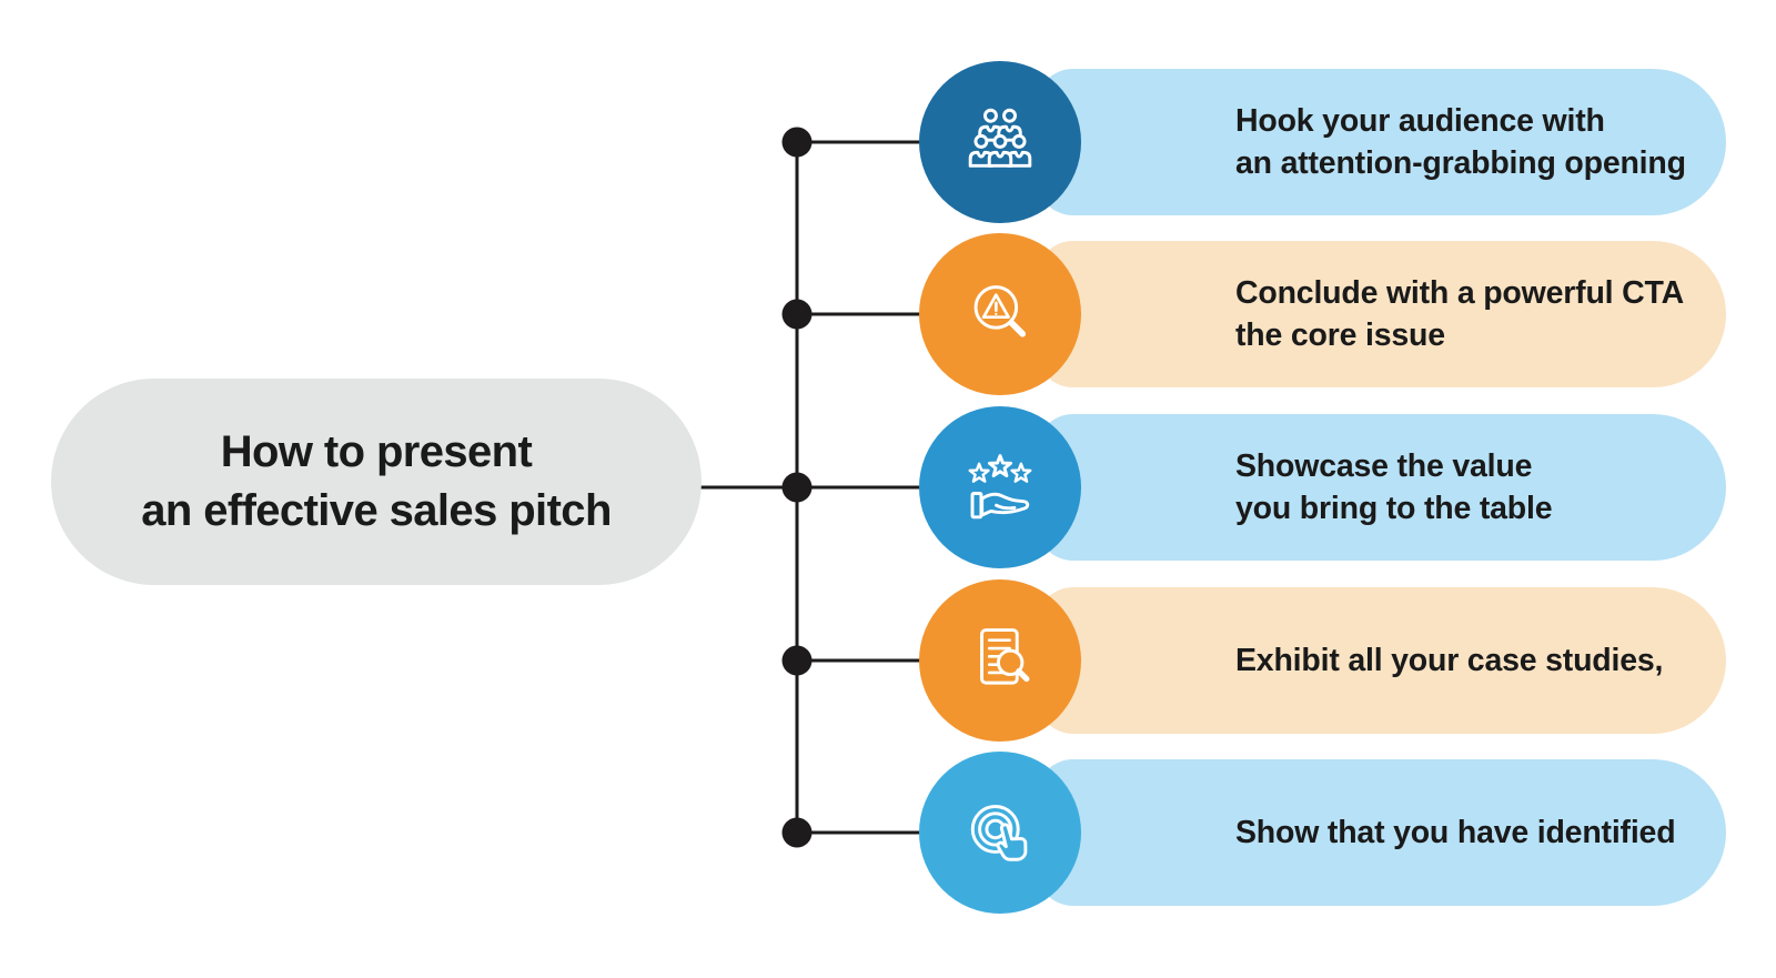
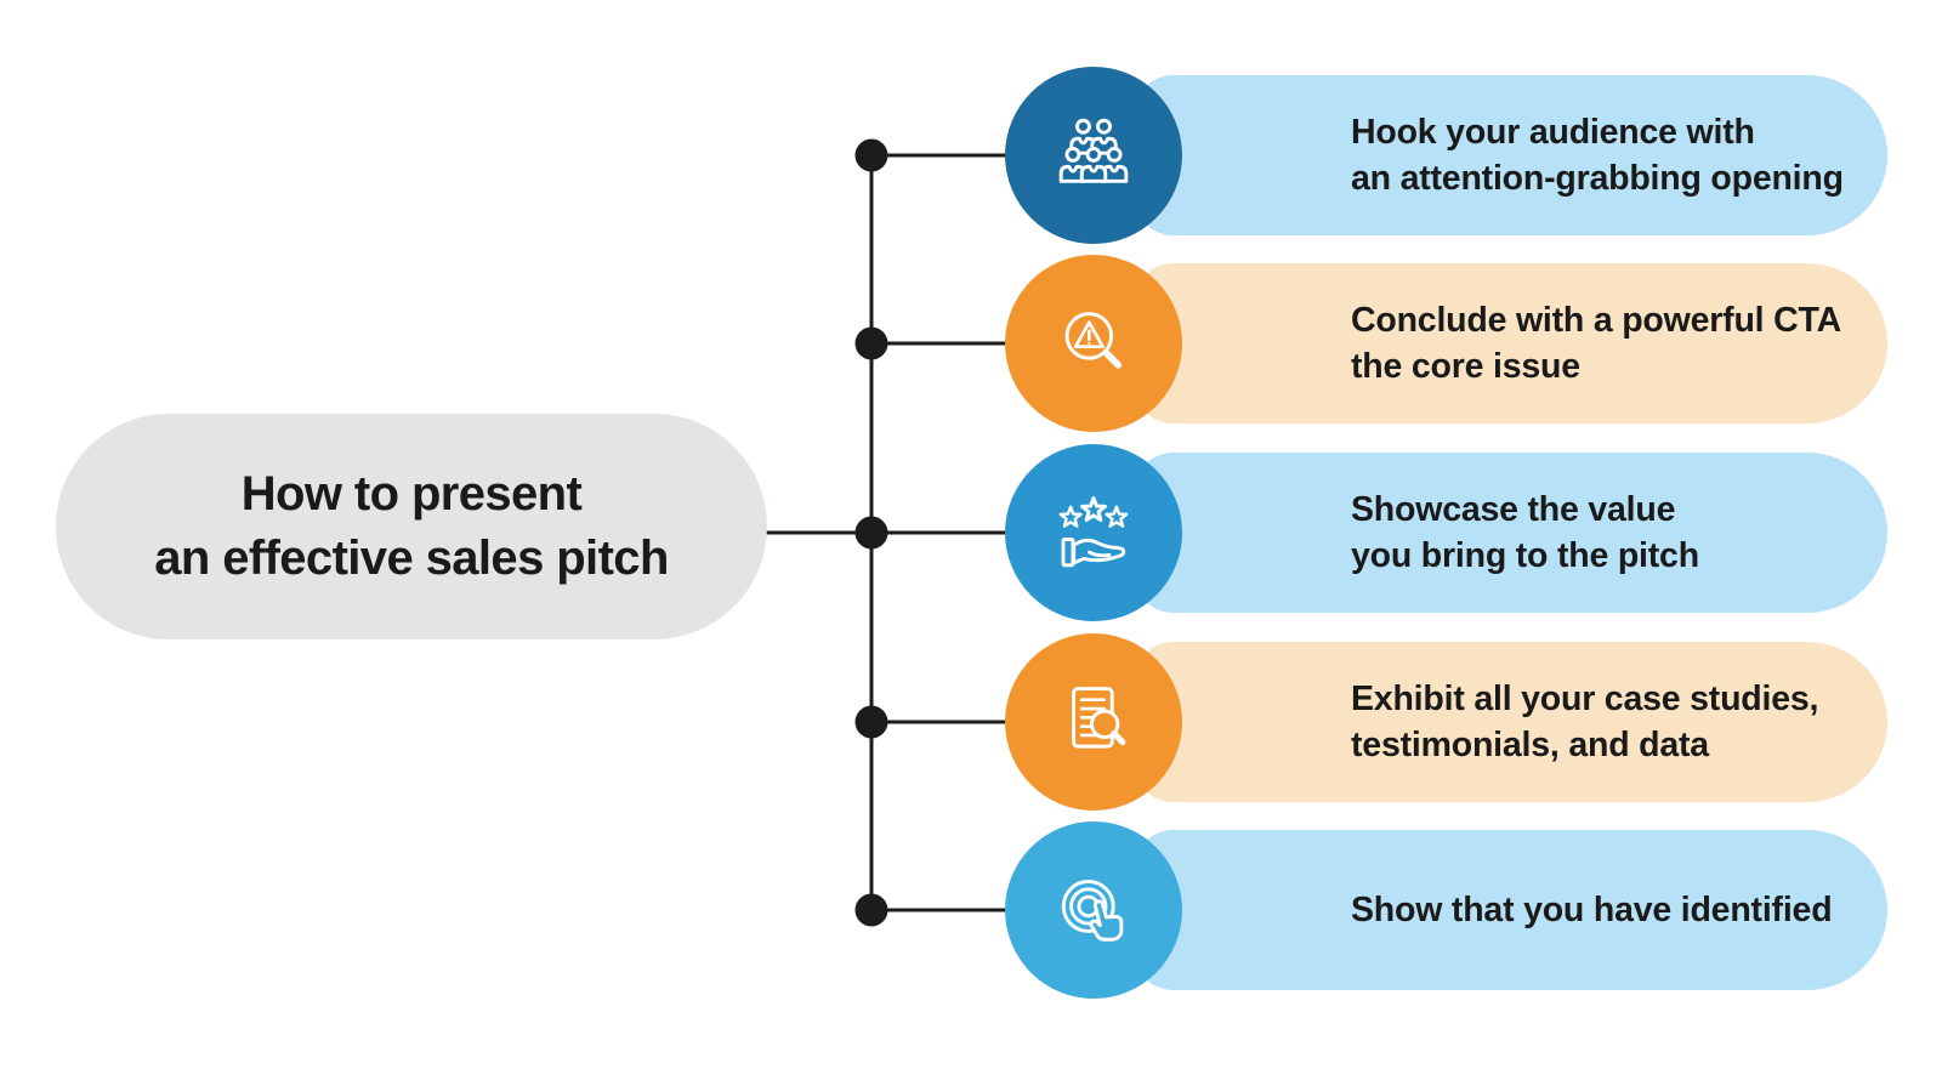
  How to present
  an effective sales pitch
  Hook your audience with
  an attention-grabbing opening
  Conclude with a powerful CTA
  the core issue
  Showcase the value
- you bring to the table
+ you bring to the pitch
  Exhibit all your case studies,
+ testimonials, and data
  Show that you have identified
